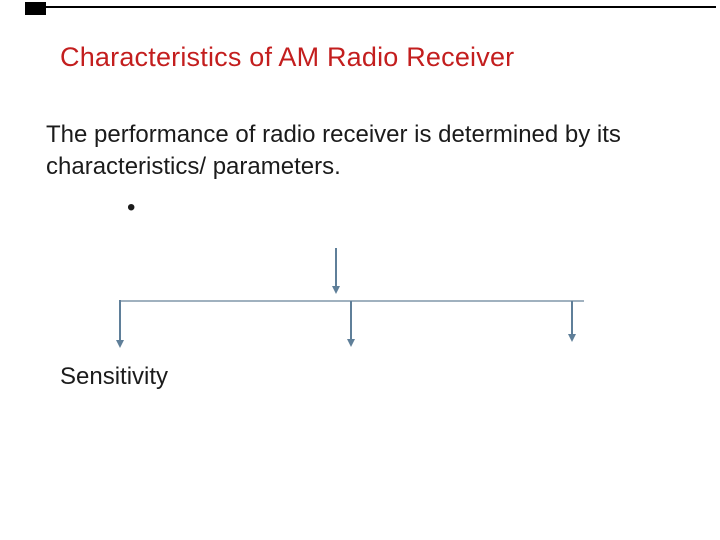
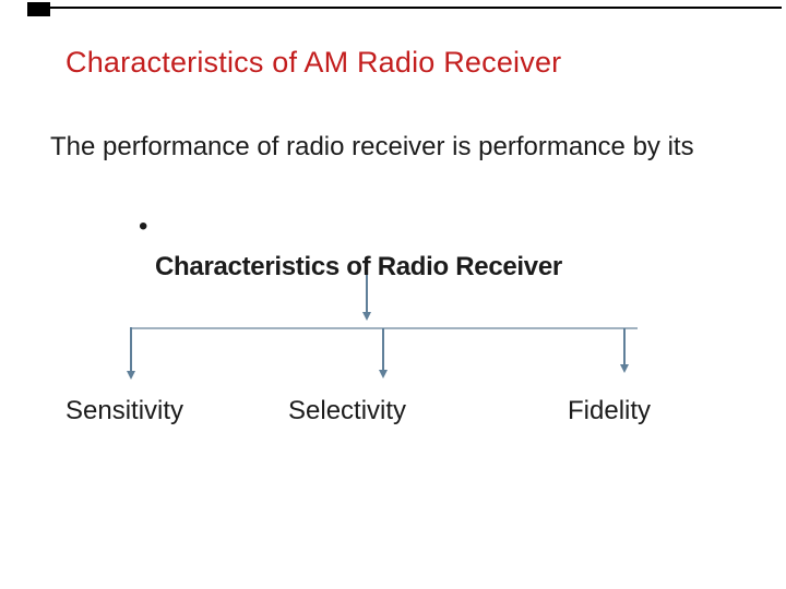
  Characteristics of AM Radio Receiver
- The performance of radio receiver is determined by its
+ The performance of radio receiver is performance by its
- characteristics/ parameters.
  •
+ Characteristics of Radio Receiver
  Sensitivity
+ Selectivity
+ Fidelity
